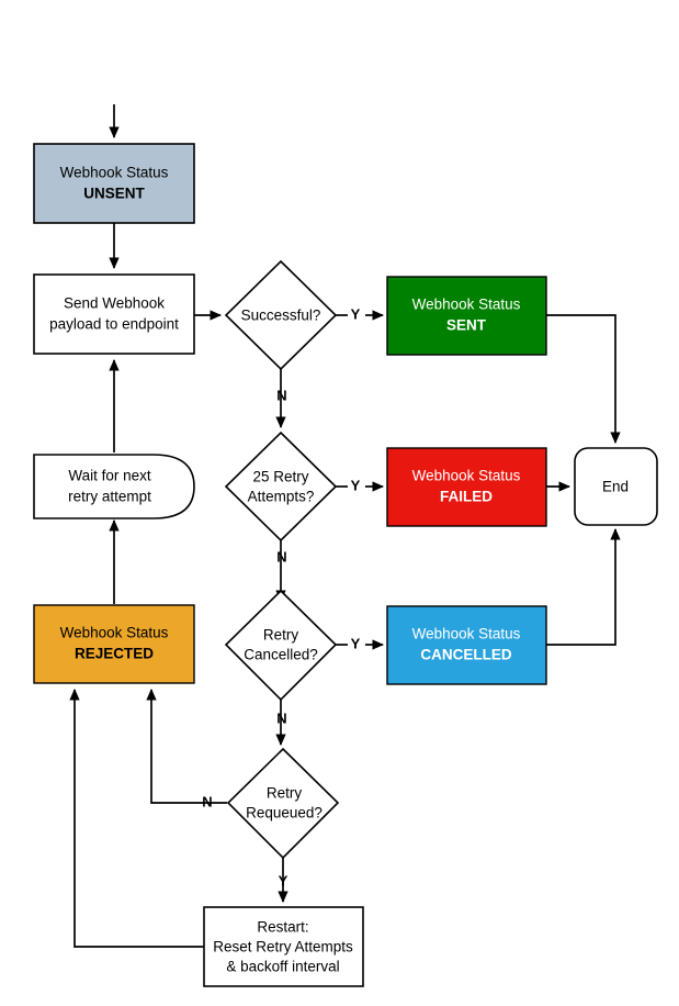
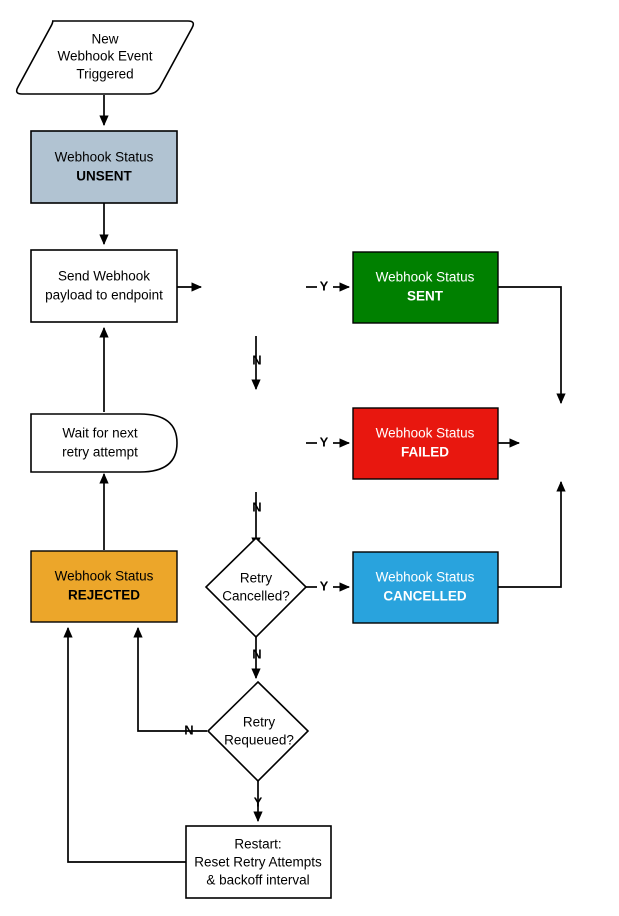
  Y
  N
  Y
  N
  Y
  N
  N
  Y
+ New
+ Webhook Event
+ Triggered
  Webhook Status
  UNSENT
  Send Webhook
  payload to endpoint
- Successful?
  Webhook Status
  SENT
- 25 Retry
- Attempts?
  Webhook Status
  FAILED
- End
  Retry
  Cancelled?
  Webhook Status
  CANCELLED
  Wait for next
  retry attempt
  Webhook Status
  REJECTED
  Retry
  Requeued?
  Restart:
  Reset Retry Attempts
  & backoff interval
